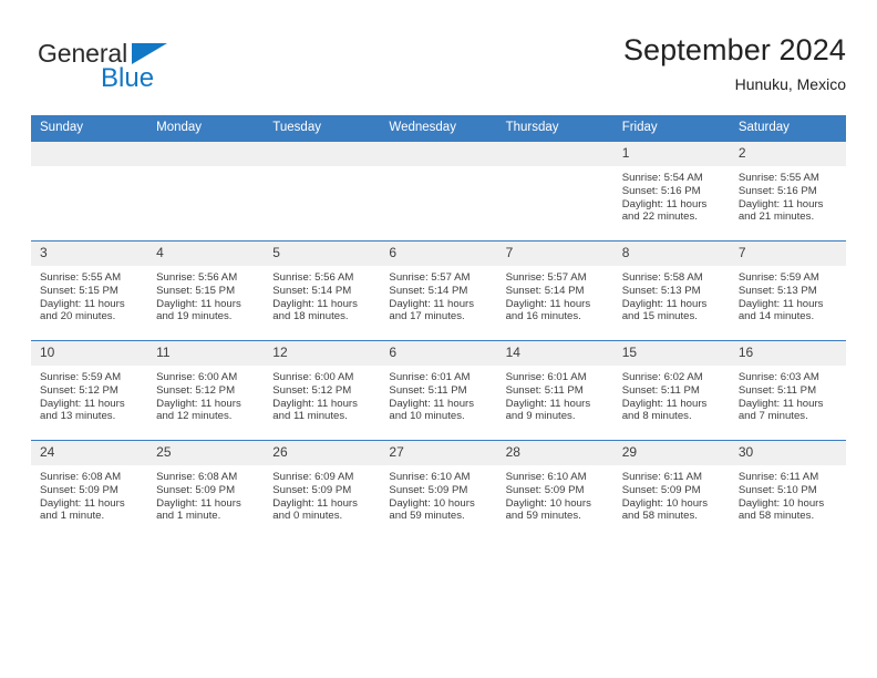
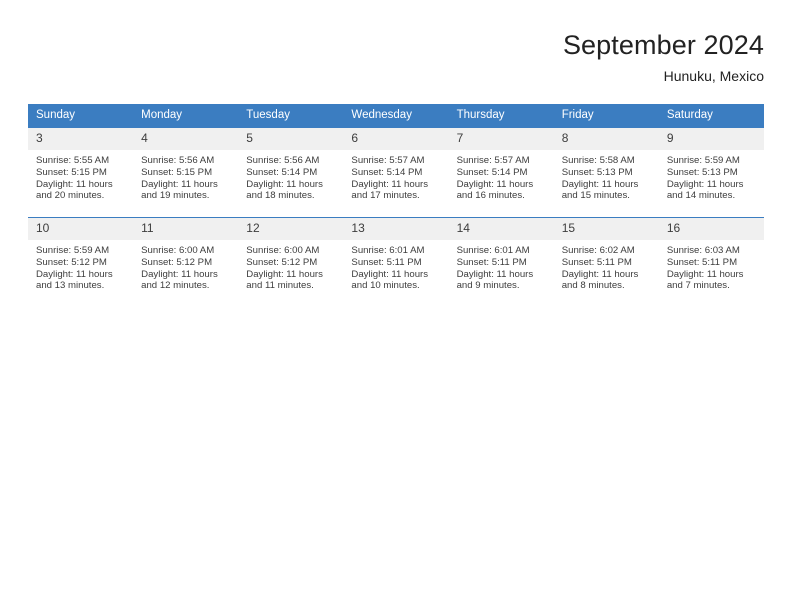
- General
- Blue
  September 2024
  Hunuku, Mexico
  Sunday	Monday	Tuesday	Wednesday	Thursday	Friday	Saturday
- 					1Sunrise: 5:54 AM Sunset: 5:16 PM Daylight: 11 hours and 22 minutes.	2Sunrise: 5:55 AM Sunset: 5:16 PM Daylight: 11 hours and 21 minutes.
- 3Sunrise: 5:55 AM Sunset: 5:15 PM Daylight: 11 hours and 20 minutes.	4Sunrise: 5:56 AM Sunset: 5:15 PM Daylight: 11 hours and 19 minutes.	5Sunrise: 5:56 AM Sunset: 5:14 PM Daylight: 11 hours and 18 minutes.	6Sunrise: 5:57 AM Sunset: 5:14 PM Daylight: 11 hours and 17 minutes.	7Sunrise: 5:57 AM Sunset: 5:14 PM Daylight: 11 hours and 16 minutes.	8Sunrise: 5:58 AM Sunset: 5:13 PM Daylight: 11 hours and 15 minutes.	7Sunrise: 5:59 AM Sunset: 5:13 PM Daylight: 11 hours and 14 minutes.
+ 3Sunrise: 5:55 AM Sunset: 5:15 PM Daylight: 11 hours and 20 minutes.	4Sunrise: 5:56 AM Sunset: 5:15 PM Daylight: 11 hours and 19 minutes.	5Sunrise: 5:56 AM Sunset: 5:14 PM Daylight: 11 hours and 18 minutes.	6Sunrise: 5:57 AM Sunset: 5:14 PM Daylight: 11 hours and 17 minutes.	7Sunrise: 5:57 AM Sunset: 5:14 PM Daylight: 11 hours and 16 minutes.	8Sunrise: 5:58 AM Sunset: 5:13 PM Daylight: 11 hours and 15 minutes.	9Sunrise: 5:59 AM Sunset: 5:13 PM Daylight: 11 hours and 14 minutes.
- 10Sunrise: 5:59 AM Sunset: 5:12 PM Daylight: 11 hours and 13 minutes.	11Sunrise: 6:00 AM Sunset: 5:12 PM Daylight: 11 hours and 12 minutes.	12Sunrise: 6:00 AM Sunset: 5:12 PM Daylight: 11 hours and 11 minutes.	6Sunrise: 6:01 AM Sunset: 5:11 PM Daylight: 11 hours and 10 minutes.	14Sunrise: 6:01 AM Sunset: 5:11 PM Daylight: 11 hours and 9 minutes.	15Sunrise: 6:02 AM Sunset: 5:11 PM Daylight: 11 hours and 8 minutes.	16Sunrise: 6:03 AM Sunset: 5:11 PM Daylight: 11 hours and 7 minutes.
+ 10Sunrise: 5:59 AM Sunset: 5:12 PM Daylight: 11 hours and 13 minutes.	11Sunrise: 6:00 AM Sunset: 5:12 PM Daylight: 11 hours and 12 minutes.	12Sunrise: 6:00 AM Sunset: 5:12 PM Daylight: 11 hours and 11 minutes.	13Sunrise: 6:01 AM Sunset: 5:11 PM Daylight: 11 hours and 10 minutes.	14Sunrise: 6:01 AM Sunset: 5:11 PM Daylight: 11 hours and 9 minutes.	15Sunrise: 6:02 AM Sunset: 5:11 PM Daylight: 11 hours and 8 minutes.	16Sunrise: 6:03 AM Sunset: 5:11 PM Daylight: 11 hours and 7 minutes.
- 24Sunrise: 6:08 AM Sunset: 5:09 PM Daylight: 11 hours and 1 minute.	25Sunrise: 6:08 AM Sunset: 5:09 PM Daylight: 11 hours and 1 minute.	26Sunrise: 6:09 AM Sunset: 5:09 PM Daylight: 11 hours and 0 minutes.	27Sunrise: 6:10 AM Sunset: 5:09 PM Daylight: 10 hours and 59 minutes.	28Sunrise: 6:10 AM Sunset: 5:09 PM Daylight: 10 hours and 59 minutes.	29Sunrise: 6:11 AM Sunset: 5:09 PM Daylight: 10 hours and 58 minutes.	30Sunrise: 6:11 AM Sunset: 5:10 PM Daylight: 10 hours and 58 minutes.
